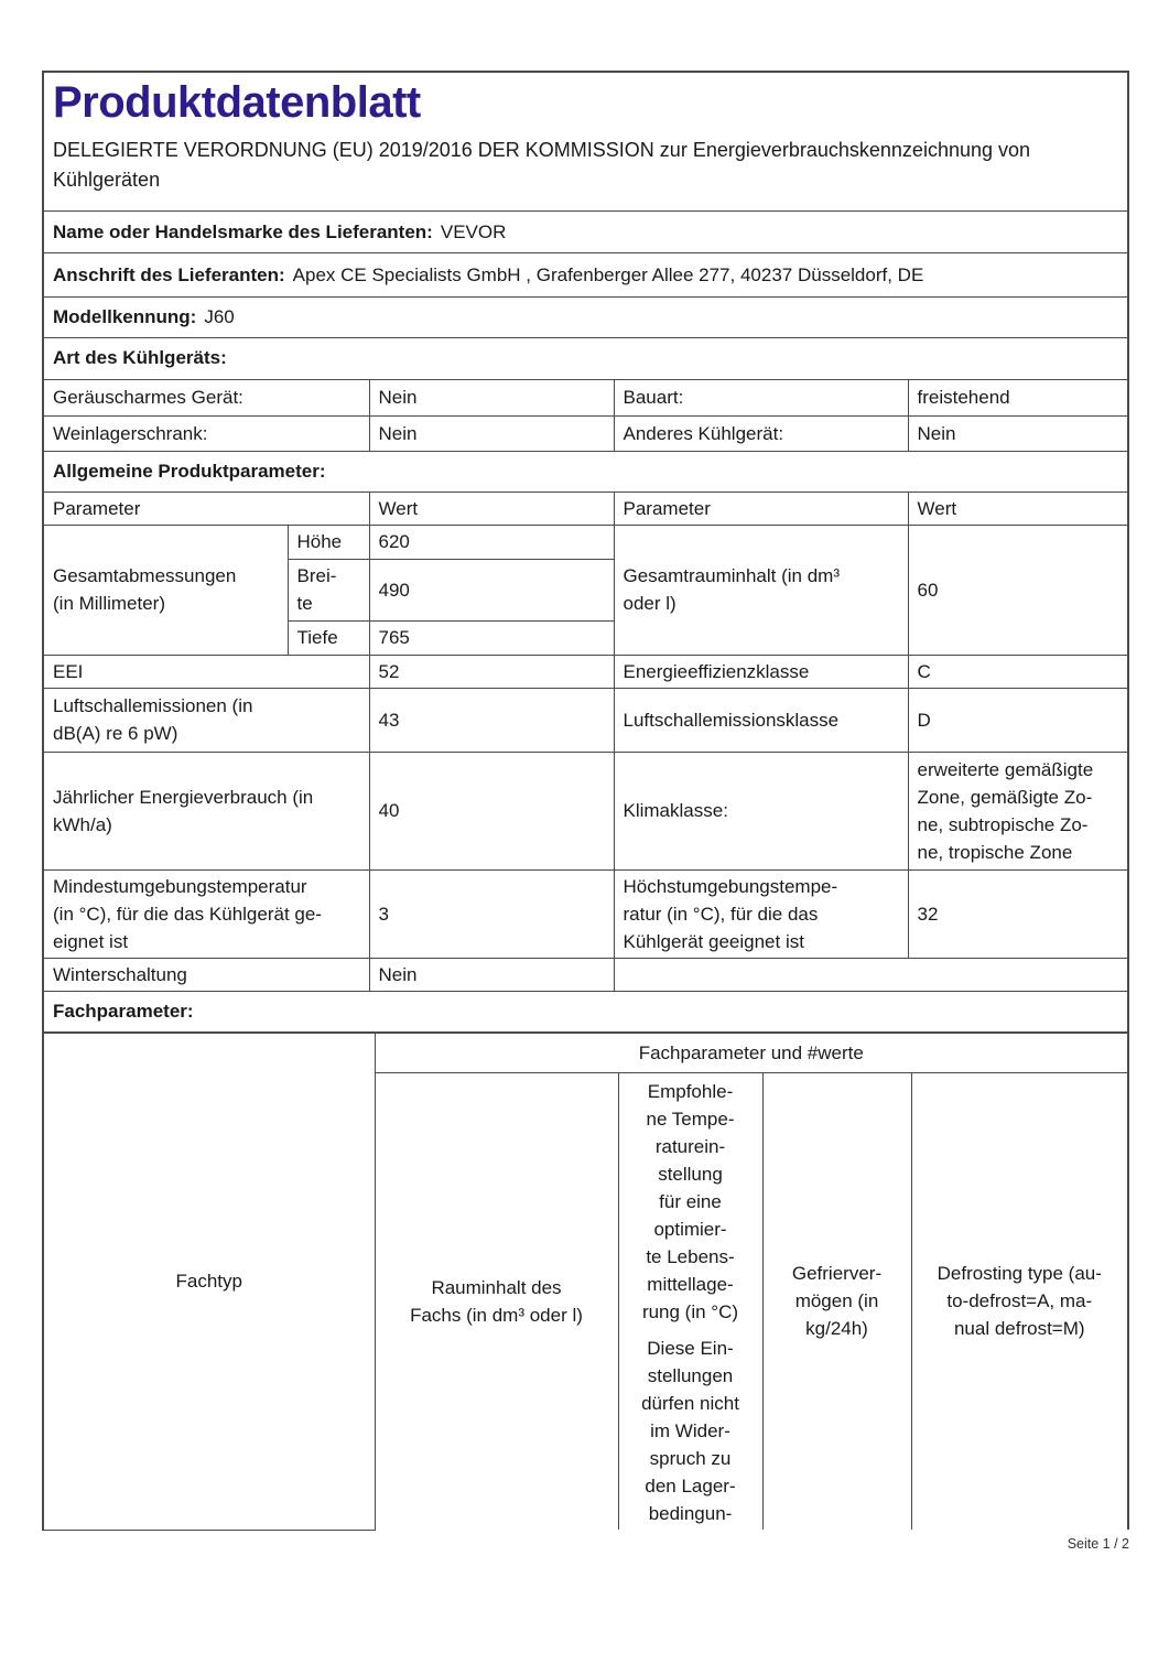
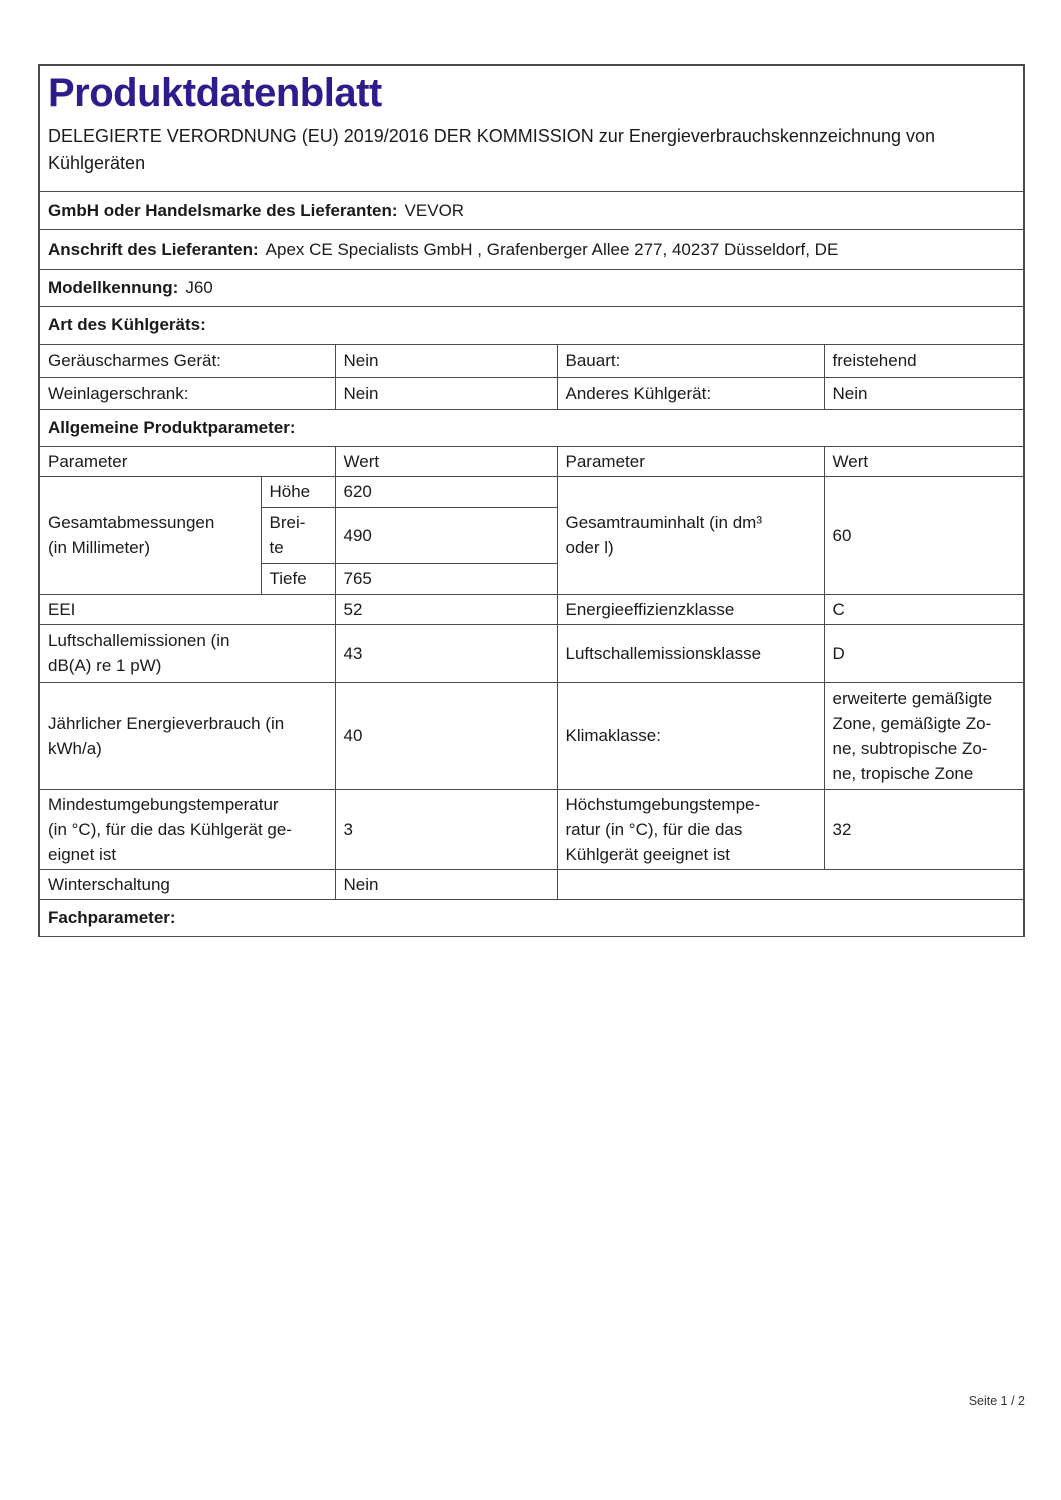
  Produktdatenblatt DELEGIERTE VERORDNUNG (EU) 2019/2016 DER KOMMISSION zur Energieverbrauchskennzeichnung von Kühlgeräten
- Name oder Handelsmarke des Lieferanten: VEVOR
+ GmbH oder Handelsmarke des Lieferanten: VEVOR
  Anschrift des Lieferanten: Apex CE Specialists GmbH , Grafenberger Allee 277, 40237 Düsseldorf, DE
  Modellkennung: J60
  Art des Kühlgeräts:
  Geräuscharmes Gerät:	Nein	Bauart:	freistehend
  Weinlagerschrank:	Nein	Anderes Kühlgerät:	Nein
  Allgemeine Produktparameter:
  Parameter	Wert	Parameter	Wert
  Gesamtabmessungen (in Millimeter)	Höhe	620	Gesamtrauminhalt (in dm³ oder l)	60
  Brei- te	490
  Tiefe	765
  EEI	52	Energieeffizienzklasse	C
- Luftschallemissionen (in dB(A) re 6 pW)	43	Luftschallemissionsklasse	D
+ Luftschallemissionen (in dB(A) re 1 pW)	43	Luftschallemissionsklasse	D
  Jährlicher Energieverbrauch (in kWh/a)	40	Klimaklasse:	erweiterte gemäßigte Zone, gemäßigte Zo- ne, subtropische Zo- ne, tropische Zone
  Mindestumgebungstemperatur (in °C), für die das Kühlgerät ge- eignet ist	3	Höchstumgebungstempe- ratur (in °C), für die das Kühlgerät geeignet ist	32
  Winterschaltung	Nein
  Fachparameter:
- Fachtyp	Fachparameter und #werte
- Rauminhalt des Fachs (in dm³ oder l)	Empfohle- ne Tempe- raturein- stellung für eine optimier- te Lebens- mittellage- rung (in °C) Diese Ein- stellungen dürfen nicht im Wider- spruch zu den Lager- bedingun-	Gefrierver- mögen (in kg/24h)	Defrosting type (au- to-defrost=A, ma- nual defrost=M)
  Seite 1 / 2
